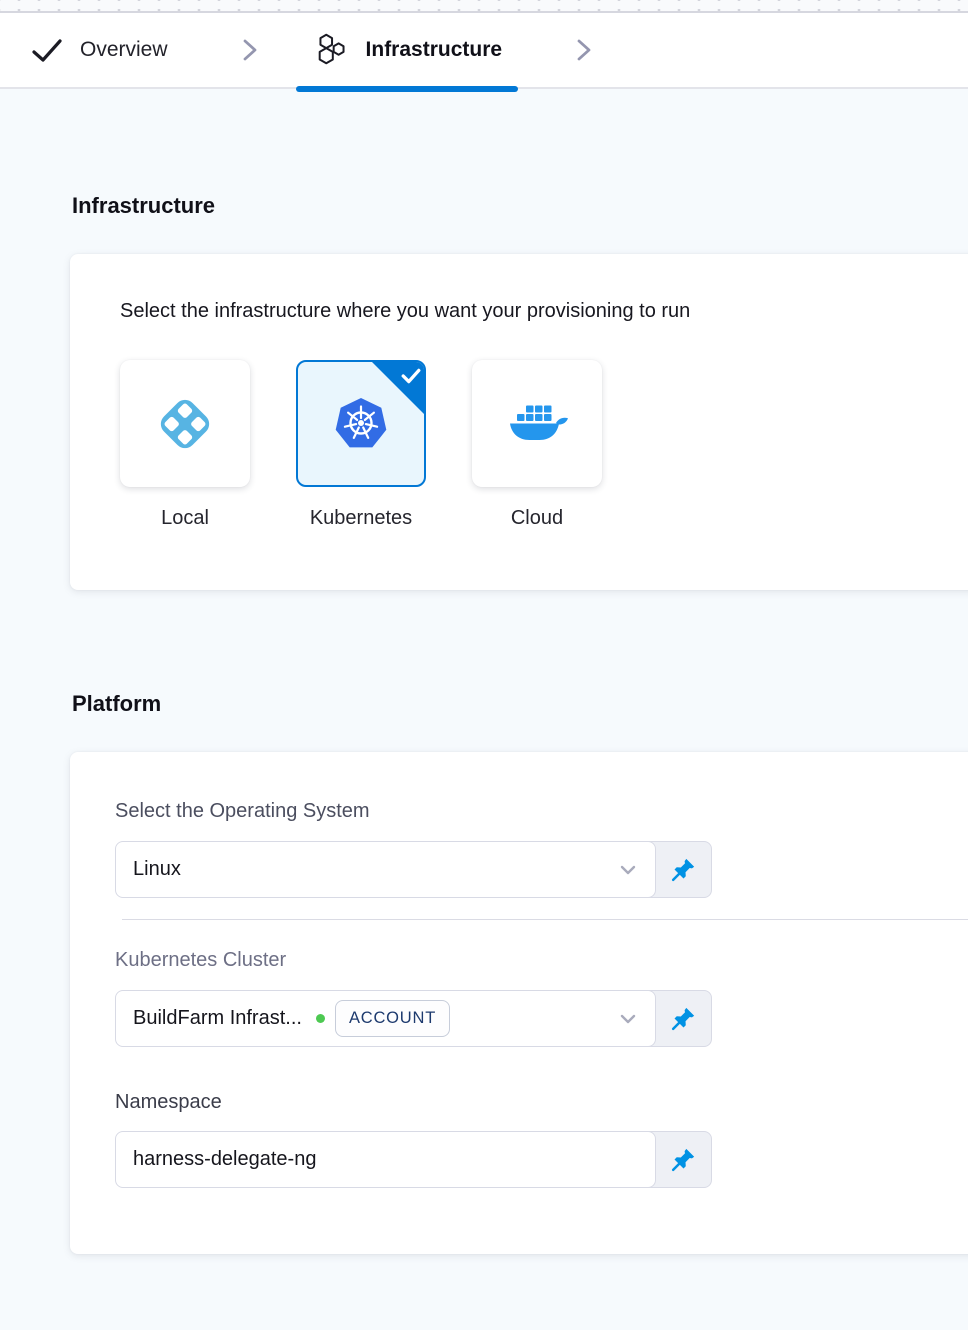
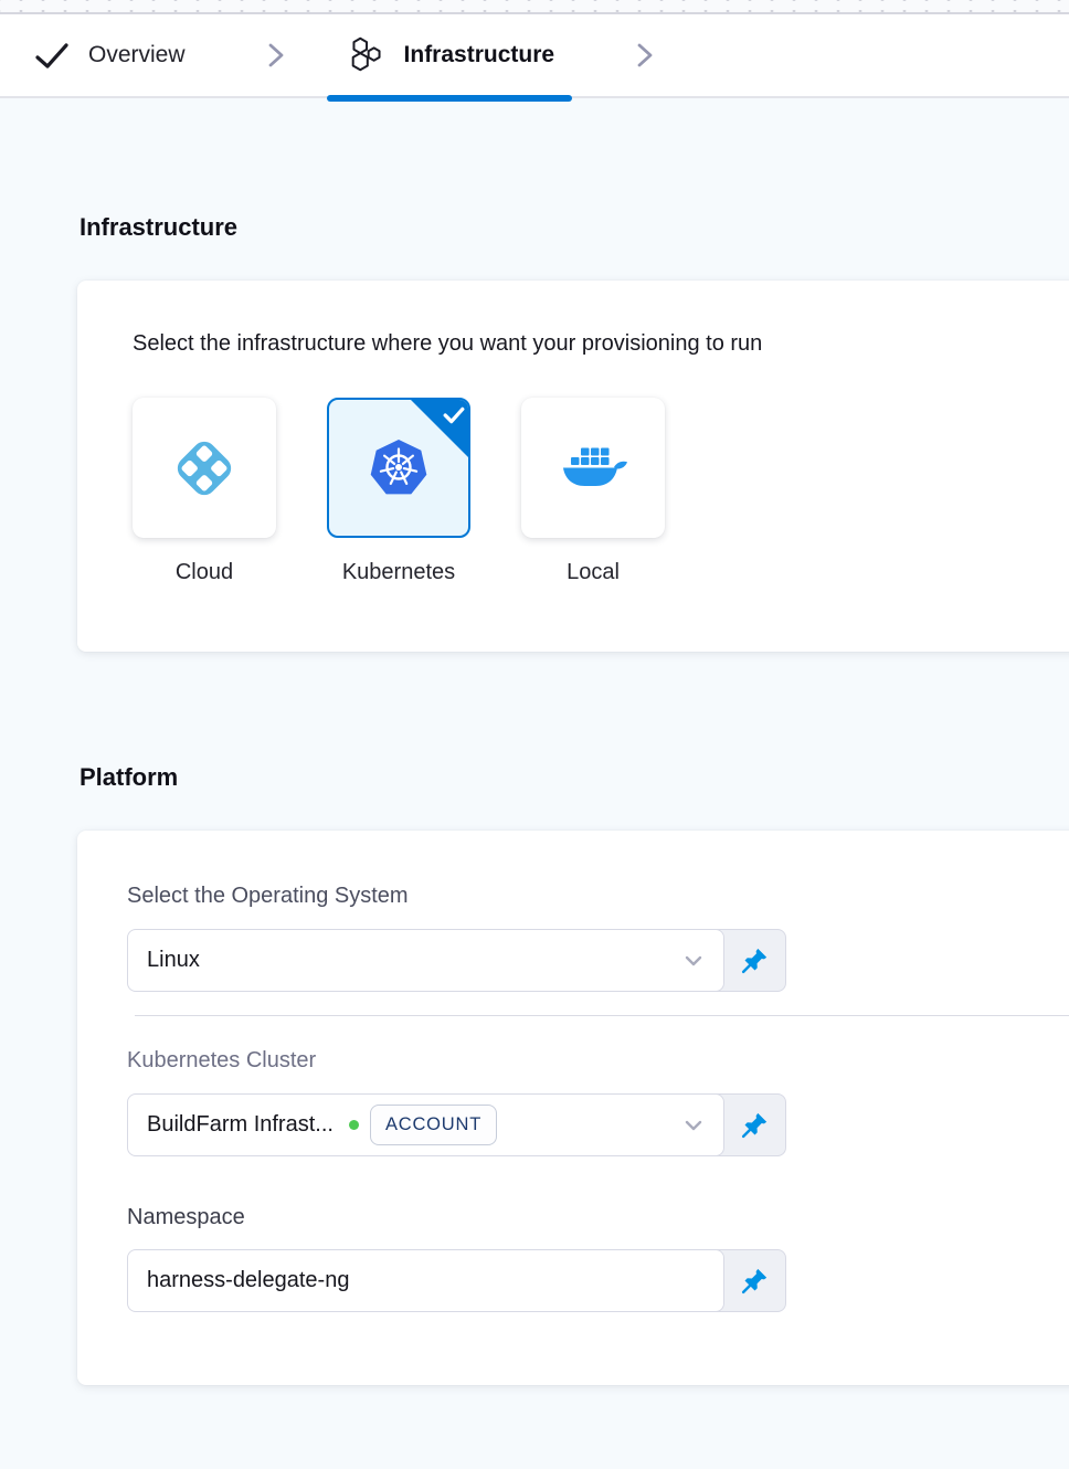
  Overview
  Infrastructure
  Infrastructure
  Select the infrastructure where you want your provisioning to run
- Local
+ Cloud
  Kubernetes
- Cloud
+ Local
  Platform
  Select the Operating System
  Linux
  Kubernetes Cluster
  BuildFarm Infrast...
  ACCOUNT
  Namespace
  harness-delegate-ng
